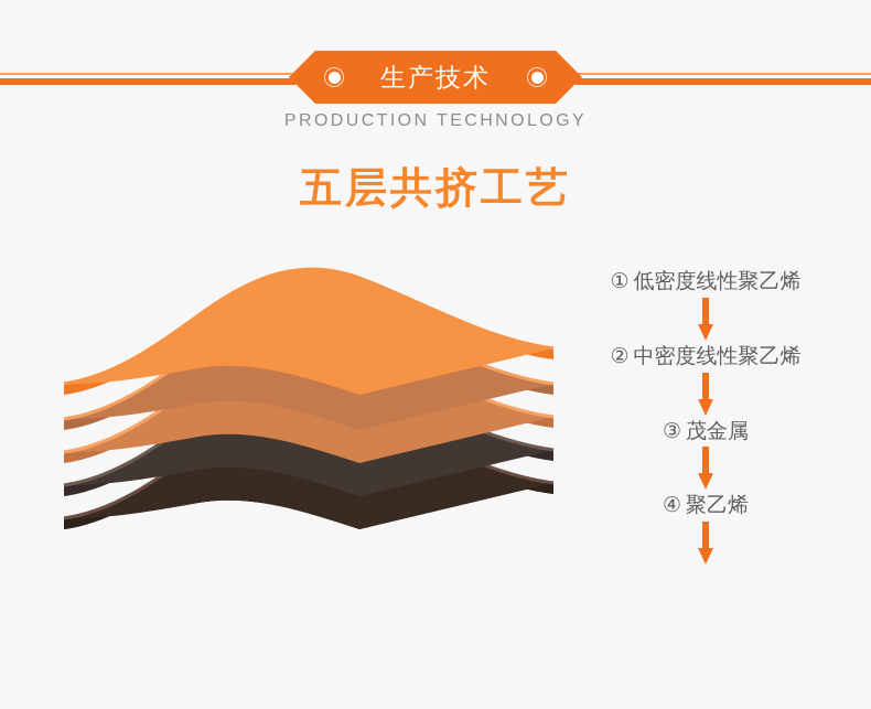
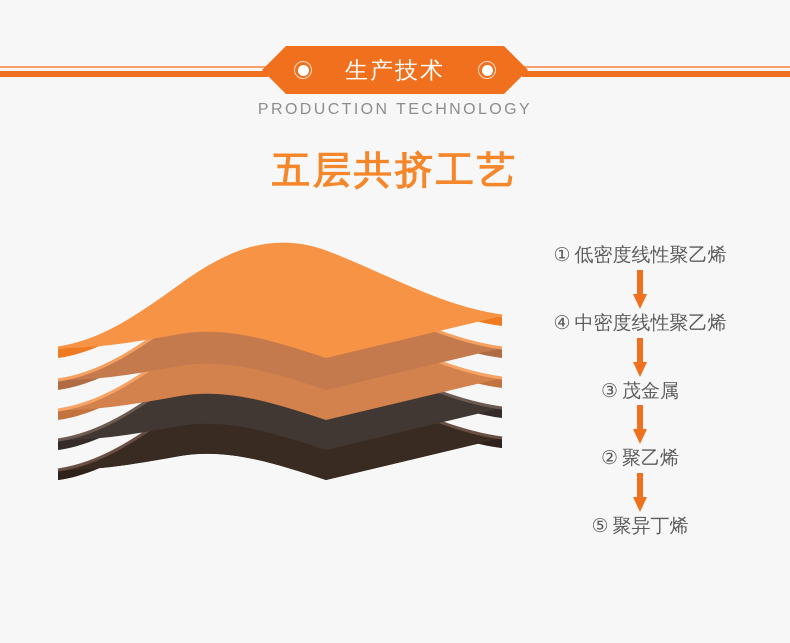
  生产技术
  PRODUCTION TECHNOLOGY
  五层共挤工艺
  ① 低密度线性聚乙烯
- ② 中密度线性聚乙烯
+ ④ 中密度线性聚乙烯
  ③ 茂金属
- ④ 聚乙烯
+ ② 聚乙烯
+ ⑤ 聚异丁烯
